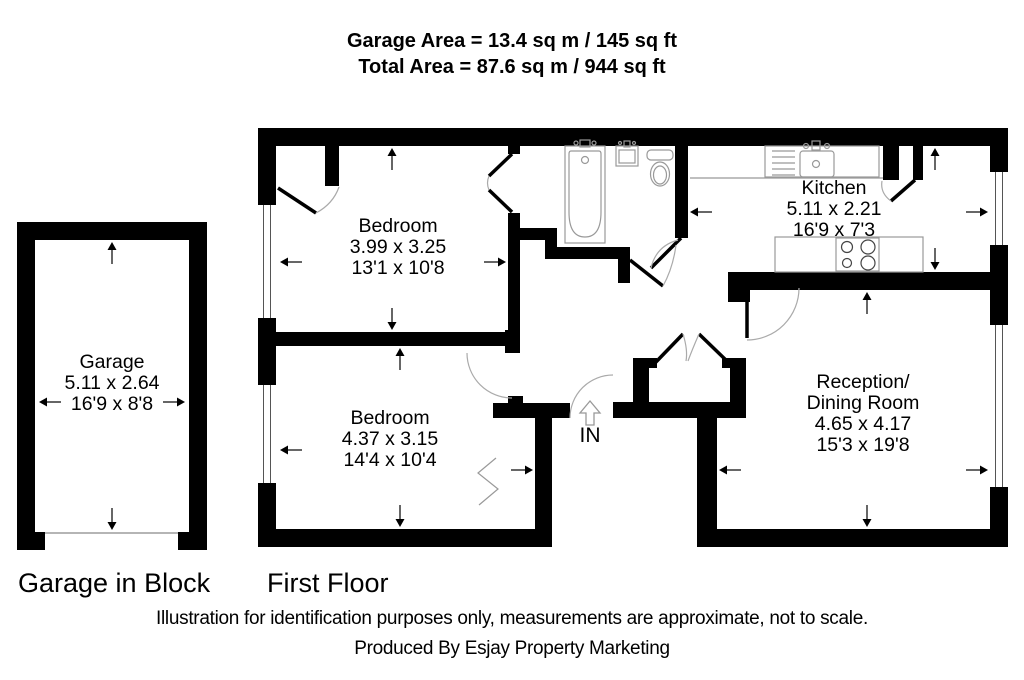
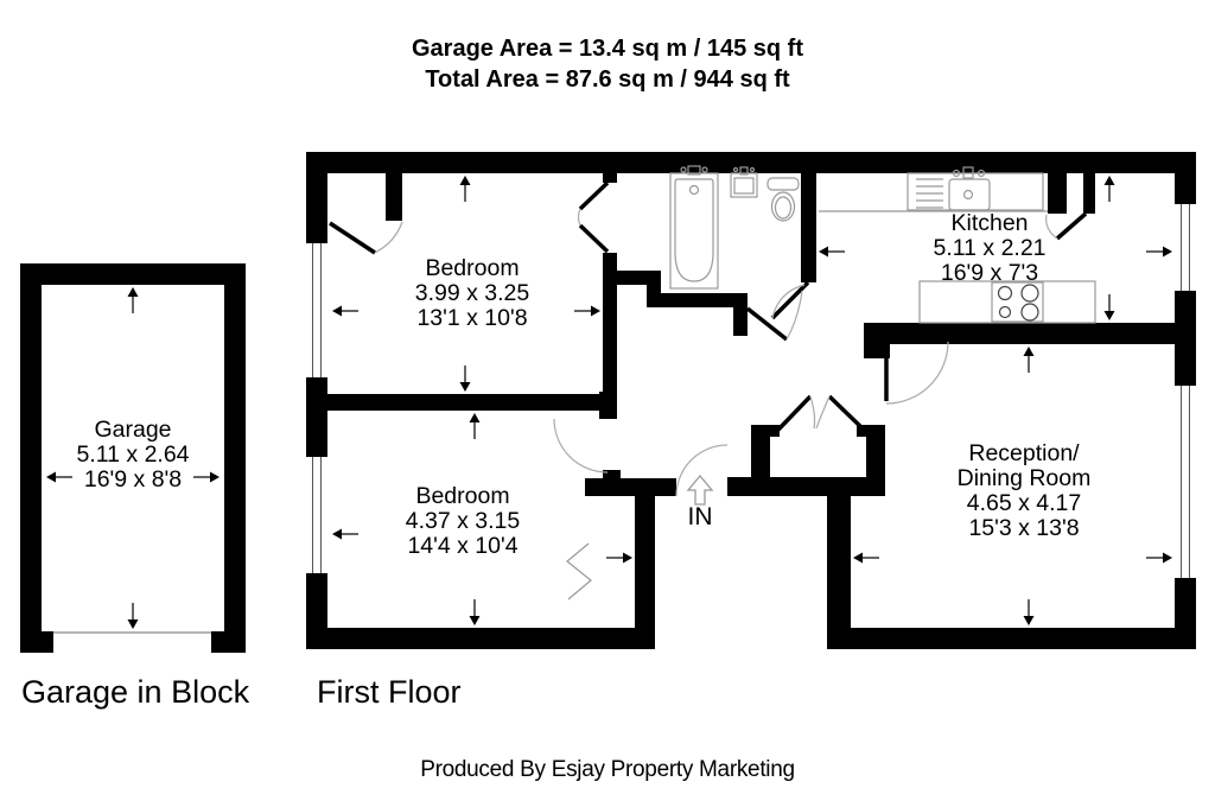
  Garage Area = 13.4 sq m / 145 sq ft
  Total Area = 87.6 sq m / 944 sq ft
  Garage
  5.11 x 2.64
  16'9 x 8'8
  Bedroom
  3.99 x 3.25
  13'1 x 10'8
  Bedroom
  4.37 x 3.15
  14'4 x 10'4
  Kitchen
  5.11 x 2.21
  16'9 x 7'3
  Reception/
  Dining Room
  4.65 x 4.17
- 15'3 x 19'8
+ 15'3 x 13'8
  IN
  Garage in Block
  First Floor
- Illustration for identification purposes only, measurements are approximate, not to scale.
  Produced By Esjay Property Marketing
